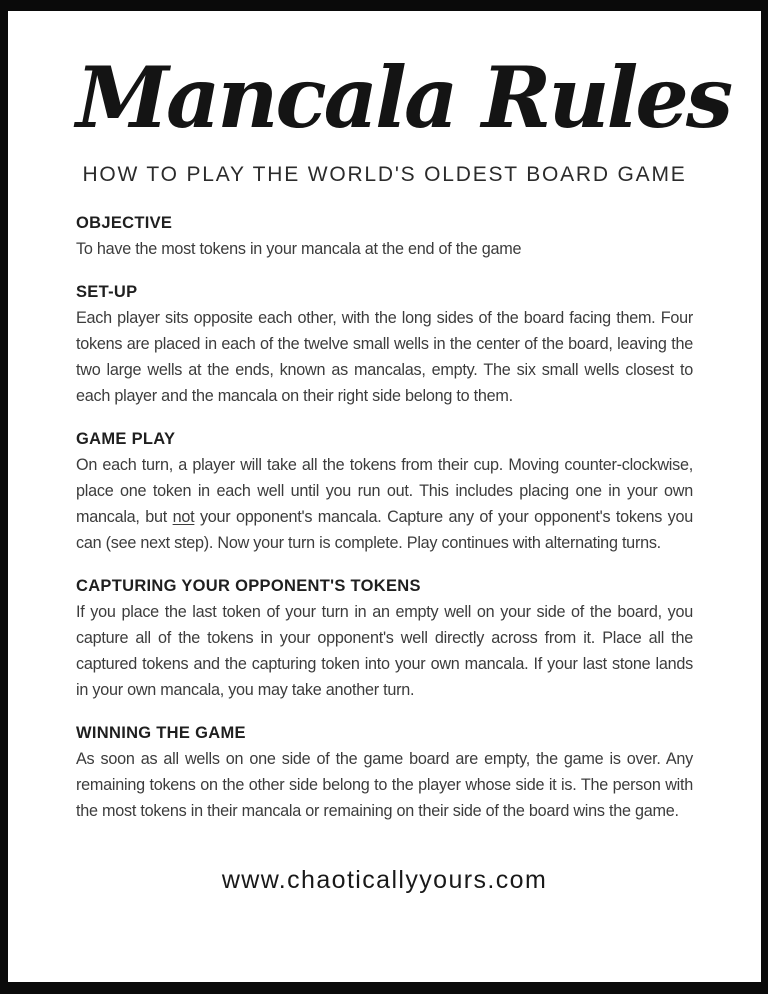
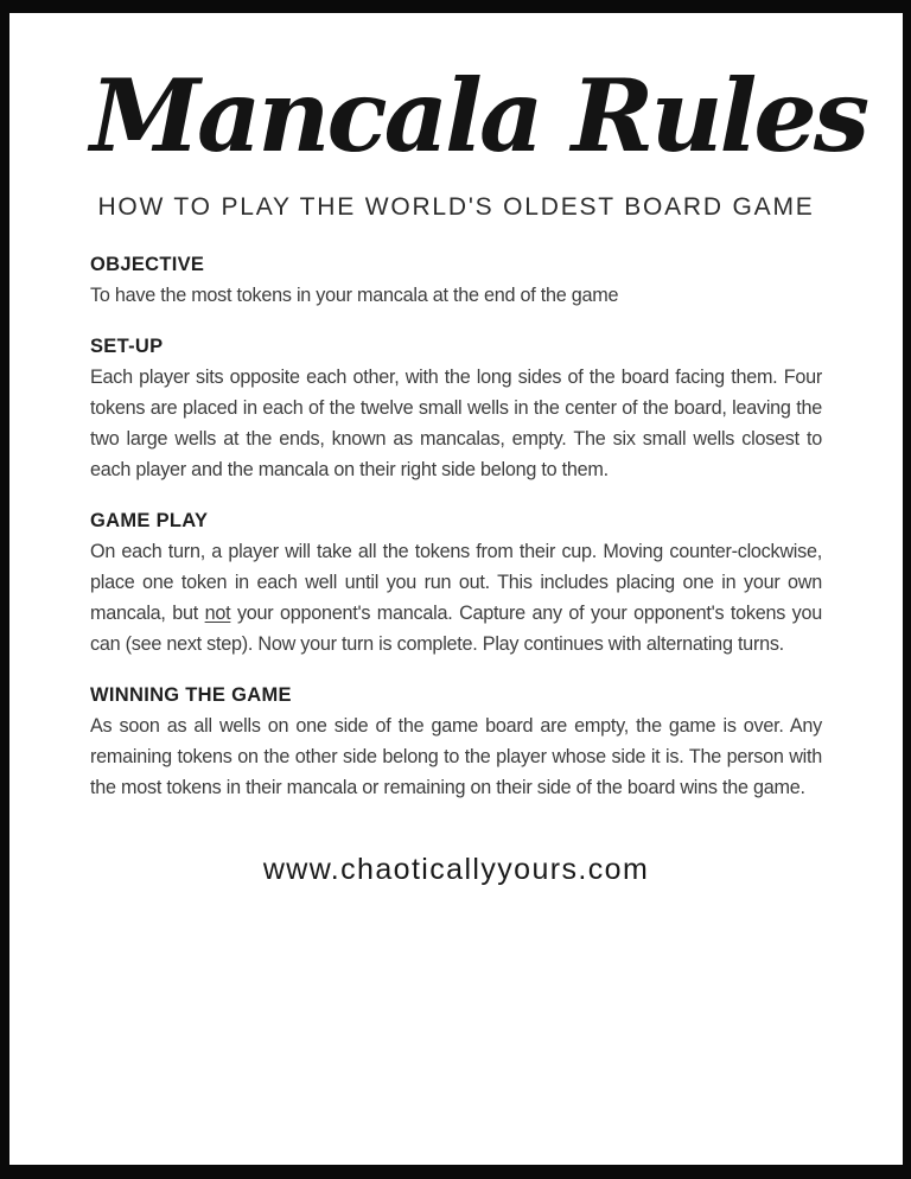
  Mancala Rules
  HOW TO PLAY THE WORLD'S OLDEST BOARD GAME
  OBJECTIVE
  To have the most tokens in your mancala at the end of the game
  SET-UP
  Each player sits opposite each other, with the long sides of the board facing them. Four tokens are placed in each of the twelve small wells in the center of the board, leaving the two large wells at the ends, known as mancalas, empty. The six small wells closest to each player and the mancala on their right side belong to them.
  GAME PLAY
  On each turn, a player will take all the tokens from their cup. Moving counter-clockwise, place one token in each well until you run out. This includes placing one in your own mancala, but not your opponent's mancala. Capture any of your opponent's tokens you can (see next step). Now your turn is complete. Play continues with alternating turns.
- CAPTURING YOUR OPPONENT'S TOKENS
- If you place the last token of your turn in an empty well on your side of the board, you capture all of the tokens in your opponent's well directly across from it. Place all the captured tokens and the capturing token into your own mancala. If your last stone lands in your own mancala, you may take another turn.
  WINNING THE GAME
  As soon as all wells on one side of the game board are empty, the game is over. Any remaining tokens on the other side belong to the player whose side it is. The person with the most tokens in their mancala or remaining on their side of the board wins the game.
  www.chaoticallyyours.com
